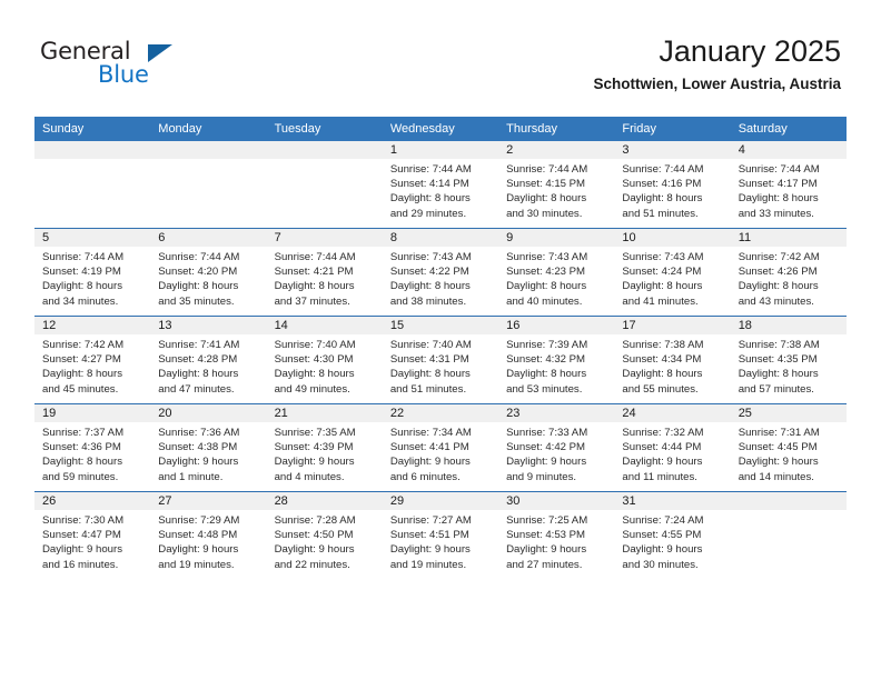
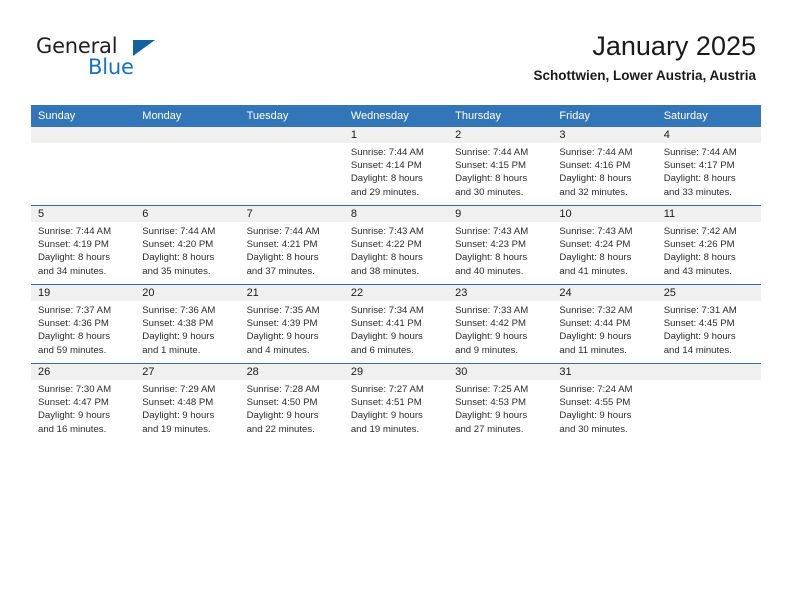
  General
  Blue
  January 2025
  Schottwien, Lower Austria, Austria
  Sunday	Monday	Tuesday	Wednesday	Thursday	Friday	Saturday
- 			1Sunrise: 7:44 AMSunset: 4:14 PMDaylight: 8 hoursand 29 minutes.	2Sunrise: 7:44 AMSunset: 4:15 PMDaylight: 8 hoursand 30 minutes.	3Sunrise: 7:44 AMSunset: 4:16 PMDaylight: 8 hoursand 51 minutes.	4Sunrise: 7:44 AMSunset: 4:17 PMDaylight: 8 hoursand 33 minutes.
+ 			1Sunrise: 7:44 AMSunset: 4:14 PMDaylight: 8 hoursand 29 minutes.	2Sunrise: 7:44 AMSunset: 4:15 PMDaylight: 8 hoursand 30 minutes.	3Sunrise: 7:44 AMSunset: 4:16 PMDaylight: 8 hoursand 32 minutes.	4Sunrise: 7:44 AMSunset: 4:17 PMDaylight: 8 hoursand 33 minutes.
  5Sunrise: 7:44 AMSunset: 4:19 PMDaylight: 8 hoursand 34 minutes.	6Sunrise: 7:44 AMSunset: 4:20 PMDaylight: 8 hoursand 35 minutes.	7Sunrise: 7:44 AMSunset: 4:21 PMDaylight: 8 hoursand 37 minutes.	8Sunrise: 7:43 AMSunset: 4:22 PMDaylight: 8 hoursand 38 minutes.	9Sunrise: 7:43 AMSunset: 4:23 PMDaylight: 8 hoursand 40 minutes.	10Sunrise: 7:43 AMSunset: 4:24 PMDaylight: 8 hoursand 41 minutes.	11Sunrise: 7:42 AMSunset: 4:26 PMDaylight: 8 hoursand 43 minutes.
- 12Sunrise: 7:42 AMSunset: 4:27 PMDaylight: 8 hoursand 45 minutes.	13Sunrise: 7:41 AMSunset: 4:28 PMDaylight: 8 hoursand 47 minutes.	14Sunrise: 7:40 AMSunset: 4:30 PMDaylight: 8 hoursand 49 minutes.	15Sunrise: 7:40 AMSunset: 4:31 PMDaylight: 8 hoursand 51 minutes.	16Sunrise: 7:39 AMSunset: 4:32 PMDaylight: 8 hoursand 53 minutes.	17Sunrise: 7:38 AMSunset: 4:34 PMDaylight: 8 hoursand 55 minutes.	18Sunrise: 7:38 AMSunset: 4:35 PMDaylight: 8 hoursand 57 minutes.
  19Sunrise: 7:37 AMSunset: 4:36 PMDaylight: 8 hoursand 59 minutes.	20Sunrise: 7:36 AMSunset: 4:38 PMDaylight: 9 hoursand 1 minute.	21Sunrise: 7:35 AMSunset: 4:39 PMDaylight: 9 hoursand 4 minutes.	22Sunrise: 7:34 AMSunset: 4:41 PMDaylight: 9 hoursand 6 minutes.	23Sunrise: 7:33 AMSunset: 4:42 PMDaylight: 9 hoursand 9 minutes.	24Sunrise: 7:32 AMSunset: 4:44 PMDaylight: 9 hoursand 11 minutes.	25Sunrise: 7:31 AMSunset: 4:45 PMDaylight: 9 hoursand 14 minutes.
  26Sunrise: 7:30 AMSunset: 4:47 PMDaylight: 9 hoursand 16 minutes.	27Sunrise: 7:29 AMSunset: 4:48 PMDaylight: 9 hoursand 19 minutes.	28Sunrise: 7:28 AMSunset: 4:50 PMDaylight: 9 hoursand 22 minutes.	29Sunrise: 7:27 AMSunset: 4:51 PMDaylight: 9 hoursand 19 minutes.	30Sunrise: 7:25 AMSunset: 4:53 PMDaylight: 9 hoursand 27 minutes.	31Sunrise: 7:24 AMSunset: 4:55 PMDaylight: 9 hoursand 30 minutes.
